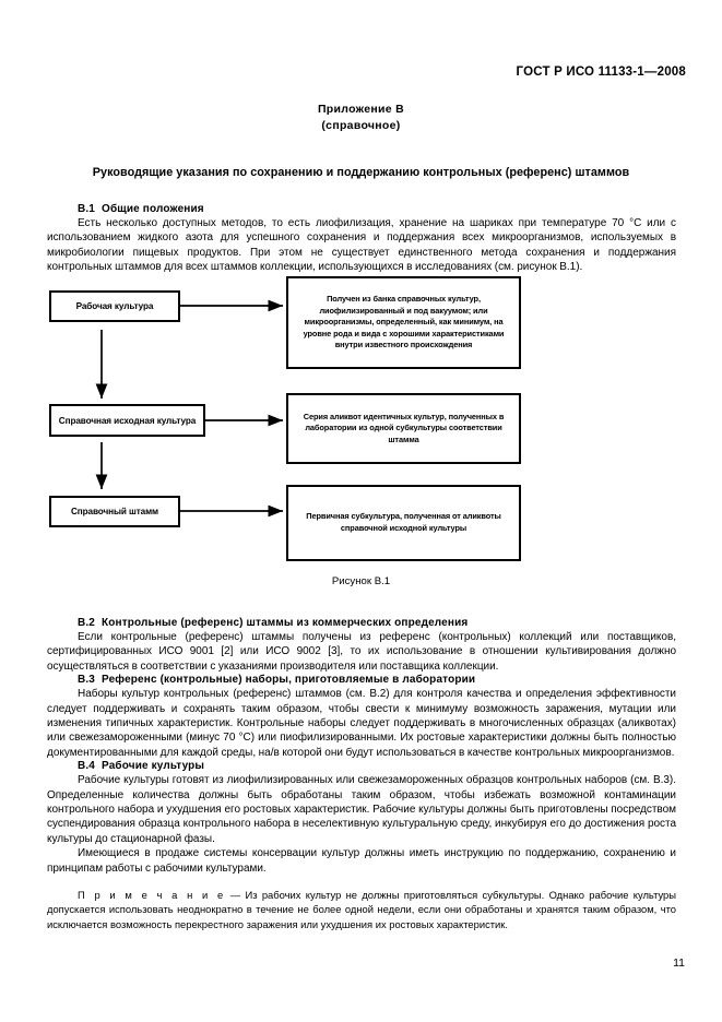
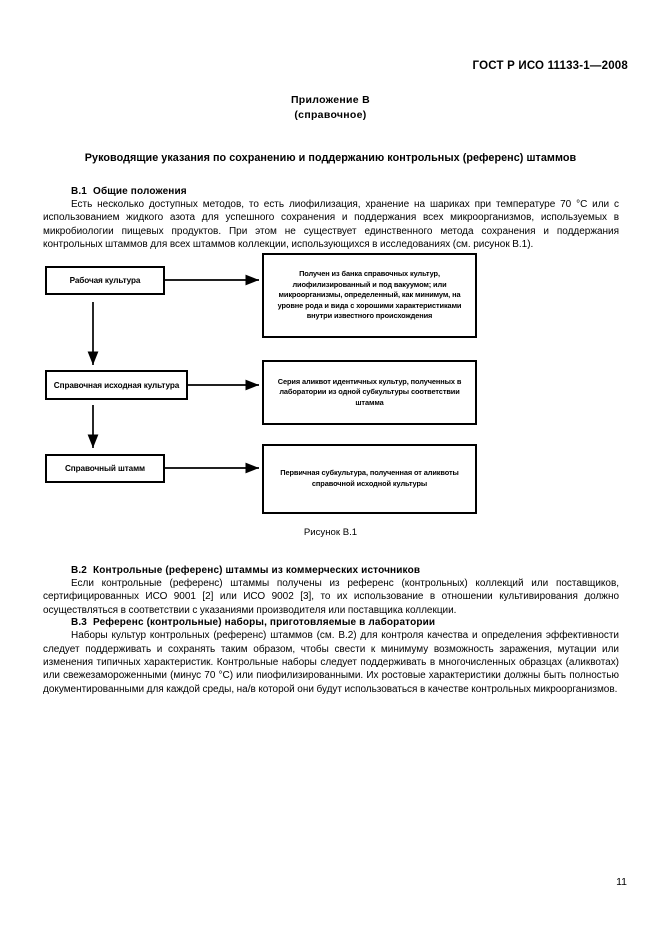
  ГОСТ Р ИСО 11133-1—2008
  Приложение В
  (справочное)
  Руководящие указания по сохранению и поддержанию контрольных (референс) штаммов
  В.1 Общие положения
  Есть несколько доступных методов, то есть лиофилизация, хранение на шариках при температуре 70 °С или с использованием жидкого азота для успешного сохранения и поддержания всех микроорганизмов, используемых в микробиологии пищевых продуктов. При этом не существует единственного метода сохранения и поддержания контрольных штаммов для всех штаммов коллекции, использующихся в исследованиях (см. рисунок В.1).
  Рабочая культура
  Получен из банка справочных культур, лиофилизированный и под вакуумом; или микроорганизмы, определенный, как минимум, на уровне рода и вида с хорошими характеристиками внутри известного происхождения
  Справочная исходная культура
  Серия аликвот идентичных культур, полученных в лаборатории из одной субкультуры соответствии штамма
  Справочный штамм
  Первичная субкультура, полученная от аликвоты справочной исходной культуры
  Рисунок В.1
- В.2 Контрольные (референс) штаммы из коммерческих определения
+ В.2 Контрольные (референс) штаммы из коммерческих источников
  Если контрольные (референс) штаммы получены из референс (контрольных) коллекций или поставщиков, сертифицированных ИСО 9001 [2] или ИСО 9002 [3], то их использование в отношении культивирования должно осуществляться в соответствии с указаниями производителя или поставщика коллекции.
  В.3 Референс (контрольные) наборы, приготовляемые в лаборатории
  Наборы культур контрольных (референс) штаммов (см. В.2) для контроля качества и определения эффективности следует поддерживать и сохранять таким образом, чтобы свести к минимуму возможность заражения, мутации или изменения типичных характеристик. Контрольные наборы следует поддерживать в многочисленных образцах (аликвотах) или свежезамороженными (минус 70 °С) или пиофилизированными. Их ростовые характеристики должны быть полностью документированными для каждой среды, на/в которой они будут использоваться в качестве контрольных микроорганизмов.
- В.4 Рабочие культуры
- Рабочие культуры готовят из лиофилизированных или свежезамороженных образцов контрольных наборов (см. В.3). Определенные количества должны быть обработаны таким образом, чтобы избежать возможной контаминации контрольного набора и ухудшения его ростовых характеристик. Рабочие культуры должны быть приготовлены посредством суспендирования образца контрольного набора в неселективную культуральную среду, инкубируя его до достижения роста культуры до стационарной фазы.
- Имеющиеся в продаже системы консервации культур должны иметь инструкцию по поддержанию, сохранению и принципам работы с рабочими культурами.
- П р и м е ч а н и е — Из рабочих культур не должны приготовляться субкультуры. Однако рабочие культуры допускается использовать неоднократно в течение не более одной недели, если они обработаны и хранятся таким образом, что исключается возможность перекрестного заражения или ухудшения их ростовых характеристик.
  11
